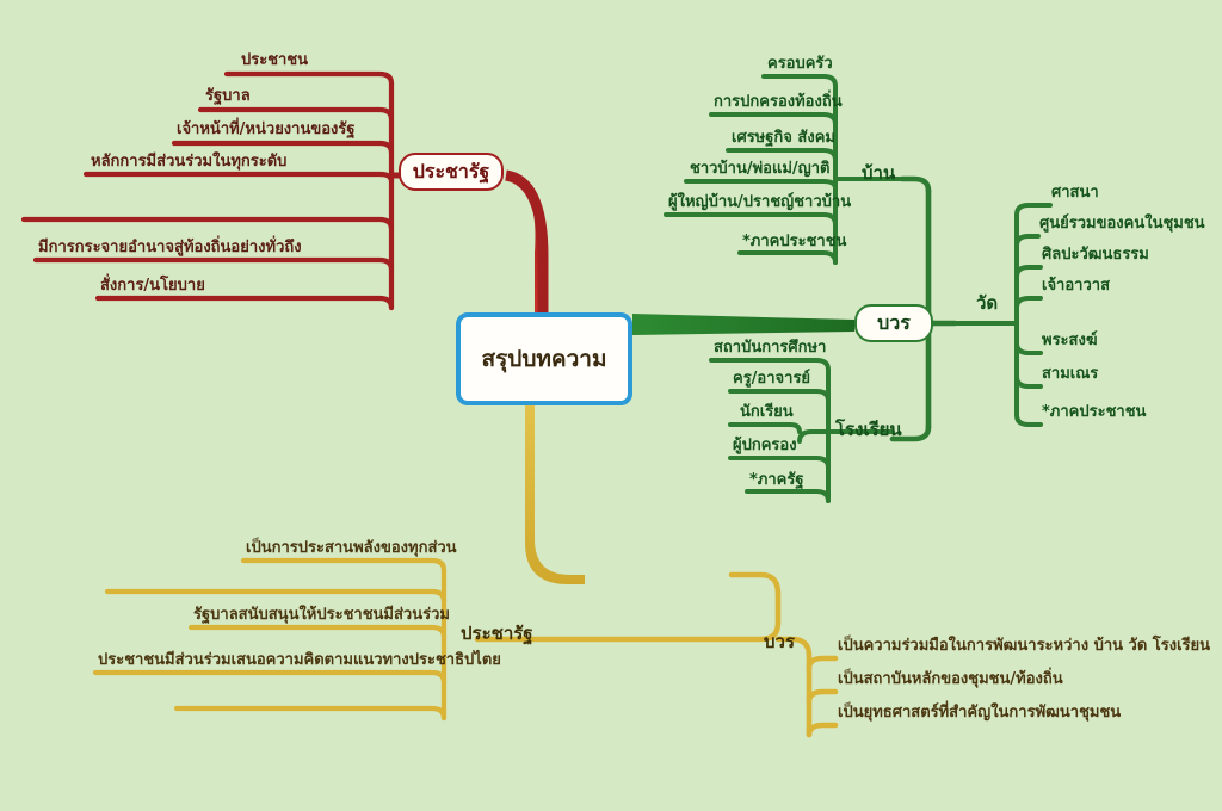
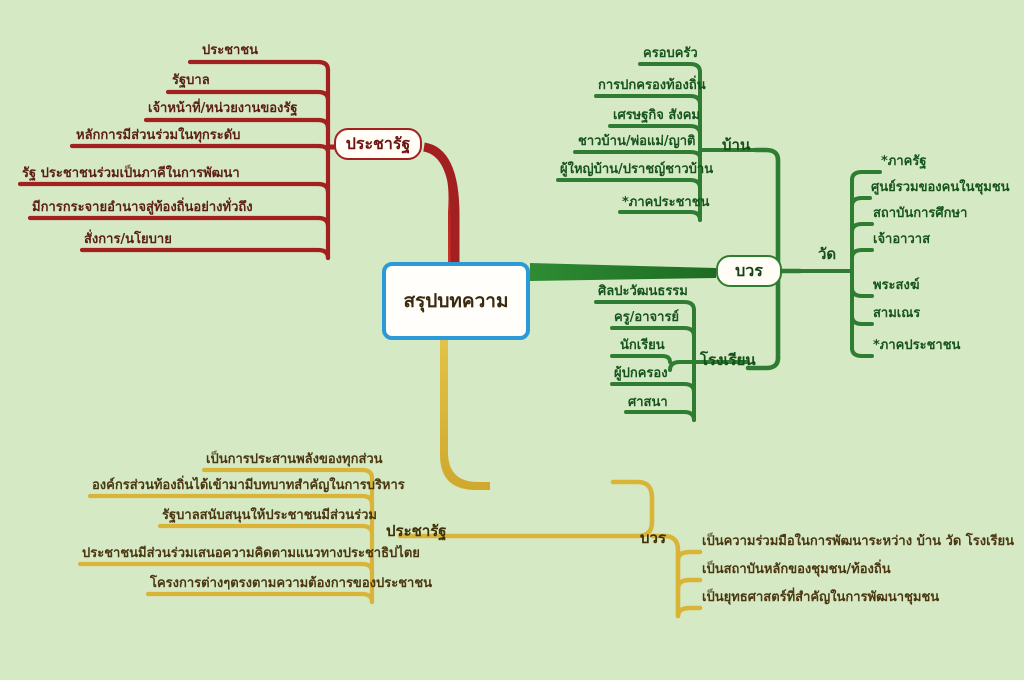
  สรุปบทความ
  ประชารัฐ
  บวร
  ประชาชน
  รัฐบาล
  เจ้าหน้าที่/หน่วยงานของรัฐ
  หลักการมีส่วนร่วมในทุกระดับ
+ รัฐ ประชาชนร่วมเป็นภาคีในการพัฒนา
  มีการกระจายอำนาจสู่ท้องถิ่นอย่างทั่วถึง
  สั่งการ/นโยบาย
  บ้าน
  ครอบครัว
  การปกครองท้องถิ่น
  เศรษฐกิจ สังคม
  ชาวบ้าน/พ่อแม่/ญาติ
  ผู้ใหญ่บ้าน/ปราชญ์ชาวบ้าน
  *ภาคประชาชน
  วัด
- ศาสนา
+ *ภาครัฐ
  ศูนย์รวมของคนในชุมชน
- ศิลปะวัฒนธรรม
+ สถาบันการศึกษา
  เจ้าอาวาส
  พระสงฆ์
  สามเณร
  *ภาคประชาชน
  โรงเรียน
- สถาบันการศึกษา
+ ศิลปะวัฒนธรรม
  ครู/อาจารย์
  นักเรียน
  ผู้ปกครอง
- *ภาครัฐ
+ ศาสนา
  ประชารัฐ
  เป็นการประสานพลังของทุกส่วน
+ องค์กรส่วนท้องถิ่นได้เข้ามามีบทบาทสำคัญในการบริหาร
  รัฐบาลสนับสนุนให้ประชาชนมีส่วนร่วม
  ประชาชนมีส่วนร่วมเสนอความคิดตามแนวทางประชาธิปไตย
+ โครงการต่างๆตรงตามความต้องการของประชาชน
  บวร
  เป็นความร่วมมือในการพัฒนาระหว่าง บ้าน วัด โรงเรียน
  เป็นสถาบันหลักของชุมชน/ท้องถิ่น
  เป็นยุทธศาสตร์ที่สำคัญในการพัฒนาชุมชน
